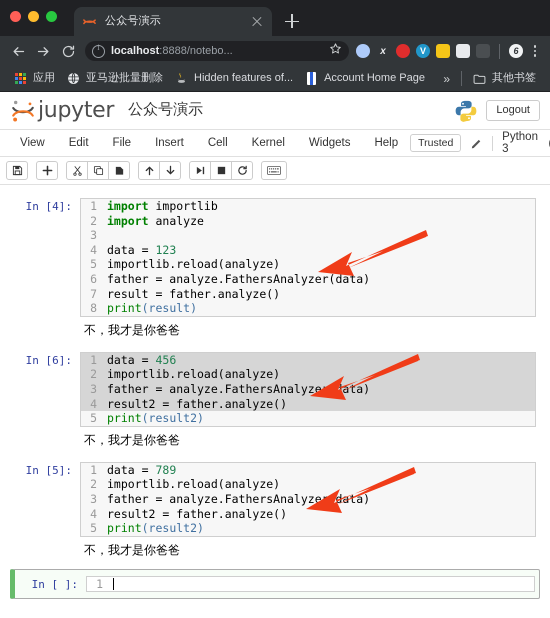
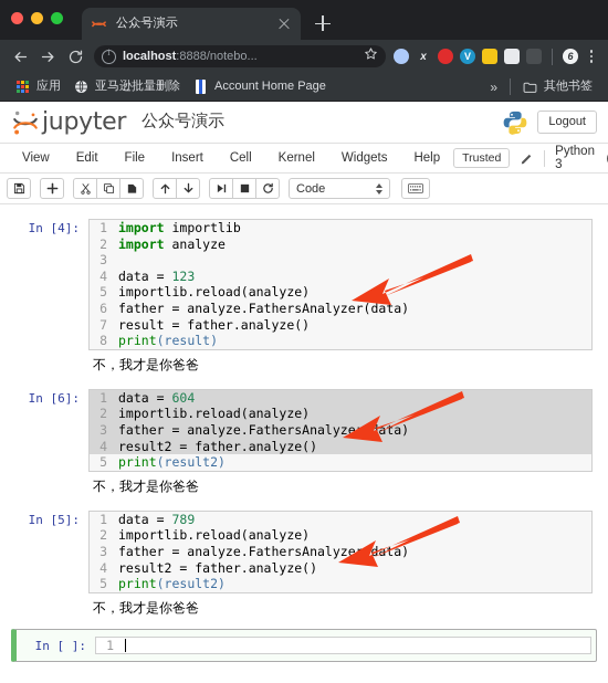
  公众号演示
  localhost:8888/notebo...
  x
  V
  6
  应用
  亚马逊批量删除
- Hidden features of...
  Account Home Page
  »
  其他书签
  jupyter
  公众号演示
  Logout
  View
  Edit
  File
  Insert
  Cell
  Kernel
  Widgets
  Help
  Trusted
  Python 3
+ Code
  In [4]:
  1
  import importlib
  2
  import analyze
  3
  4
  data = 123
  5
  importlib.reload(analyze)
  6
  father = analyze.FathersAnalyzer(data)
  7
  result = father.analyze()
  8
  print(result)
  不，我才是你爸爸
  In [6]:
  1
- data = 456
+ data = 604
  2
  importlib.reload(analyze)
  3
  father = analyze.FathersAnalyzedata)
  4
  result2 = father.analyze()
  5
  print(result2)
  不，我才是你爸爸
  In [5]:
  1
  data = 789
  2
  importlib.reload(analyze)
  3
  father = analyze.FathersAnalyzedata)
  4
  result2 = father.analyze()
  5
  print(result2)
  不，我才是你爸爸
  In [ ]:
  1
